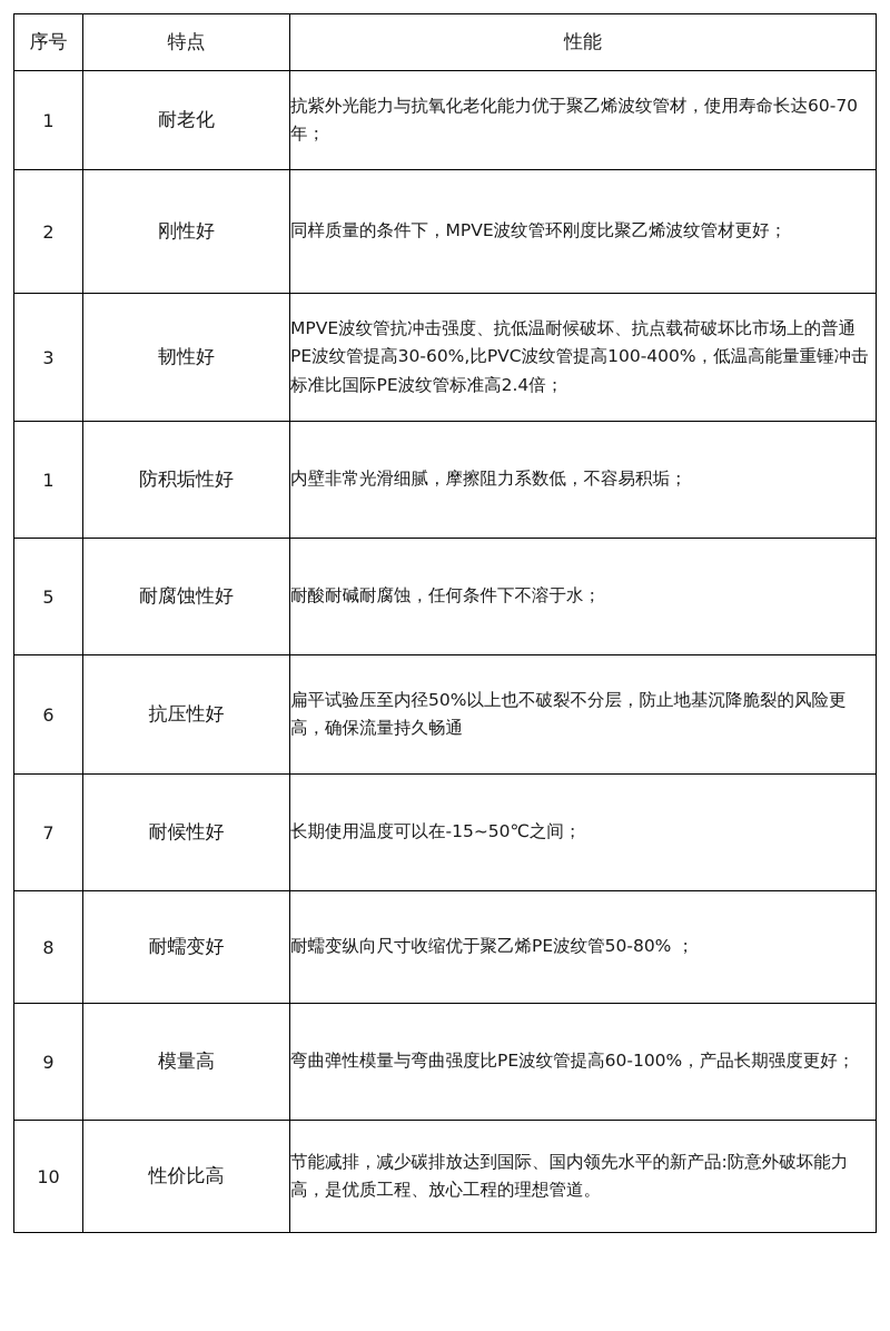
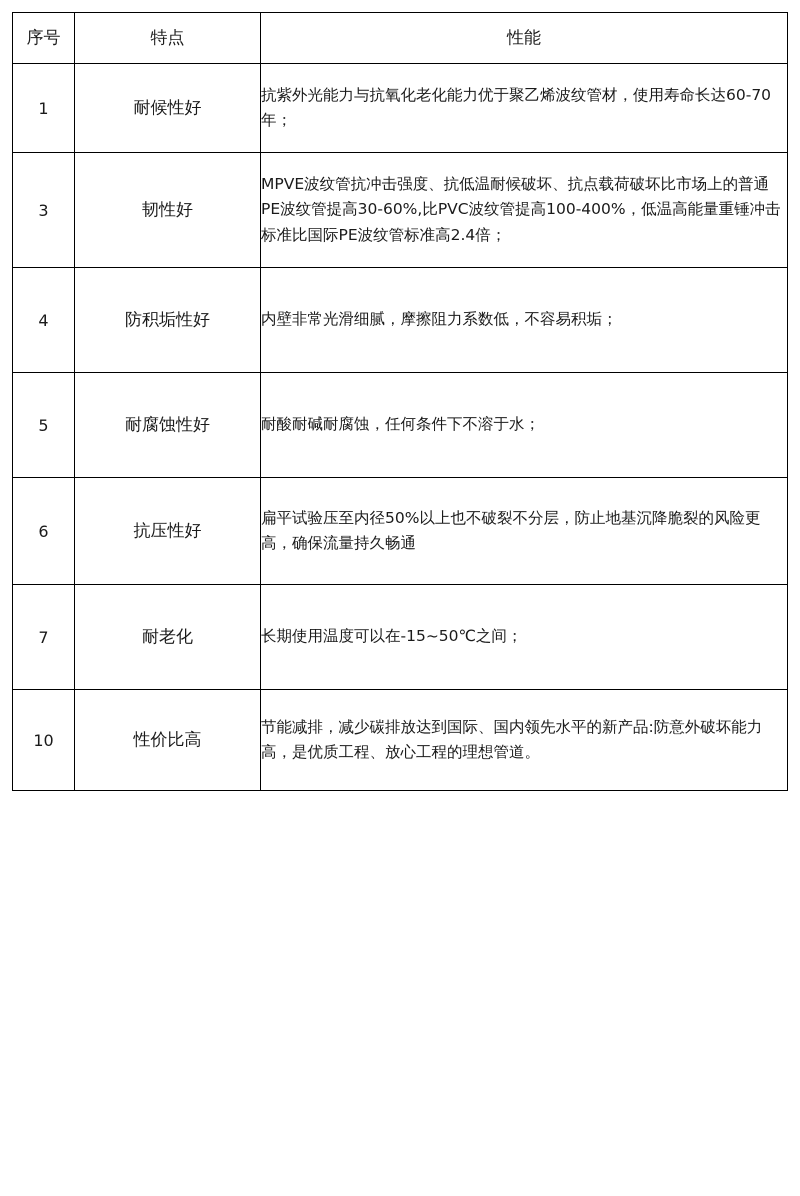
  序号	特点	性能
- 1	耐老化	抗紫外光能力与抗氧化老化能力优于聚乙烯波纹管材，使用寿命长达60-70年；
+ 1	耐候性好	抗紫外光能力与抗氧化老化能力优于聚乙烯波纹管材，使用寿命长达60-70年；
- 2	刚性好	同样质量的条件下，MPVE波纹管环刚度比聚乙烯波纹管材更好；
  3	韧性好	MPVE波纹管抗冲击强度、抗低温耐候破坏、抗点载荷破坏比市场上的普通PE波纹管提高30-60%,比PVC波纹管提高100-400%，低温高能量重锤冲击标准比国际PE波纹管标准高2.4倍；
- 1	防积垢性好	内壁非常光滑细腻，摩擦阻力系数低，不容易积垢；
+ 4	防积垢性好	内壁非常光滑细腻，摩擦阻力系数低，不容易积垢；
  5	耐腐蚀性好	耐酸耐碱耐腐蚀，任何条件下不溶于水；
  6	抗压性好	扁平试验压至内径50%以上也不破裂不分层，防止地基沉降脆裂的风险更高，确保流量持久畅通
- 7	耐候性好	长期使用温度可以在-15~50℃之间；
+ 7	耐老化	长期使用温度可以在-15~50℃之间；
- 8	耐蠕变好	耐蠕变纵向尺寸收缩优于聚乙烯PE波纹管50-80% ；
- 9	模量高	弯曲弹性模量与弯曲强度比PE波纹管提高60-100%，产品长期强度更好；
  10	性价比高	节能减排，减少碳排放达到国际、国内领先水平的新产品:防意外破坏能力高，是优质工程、放心工程的理想管道。
